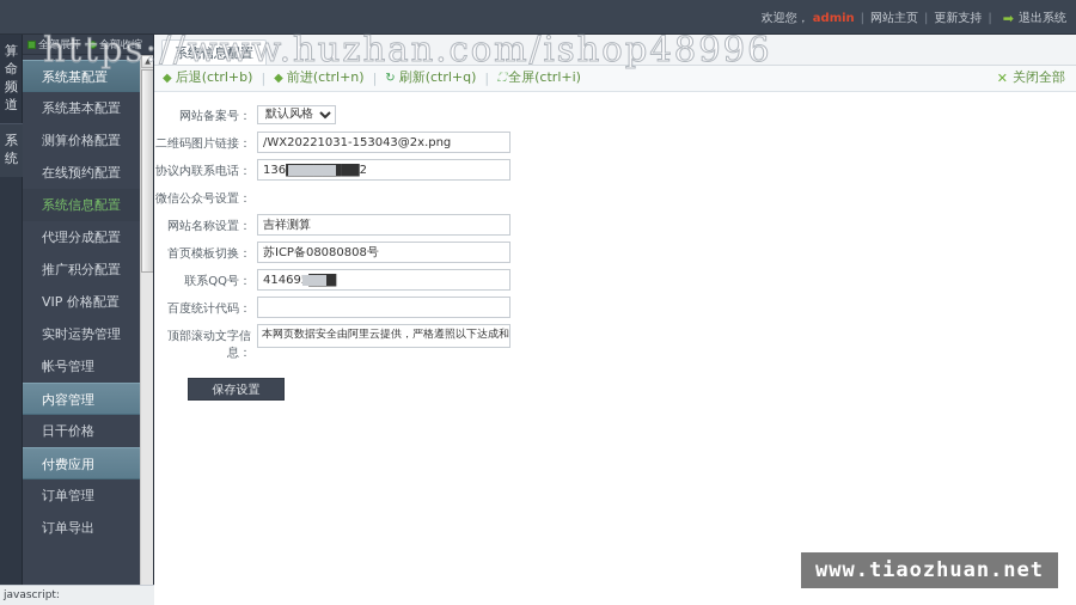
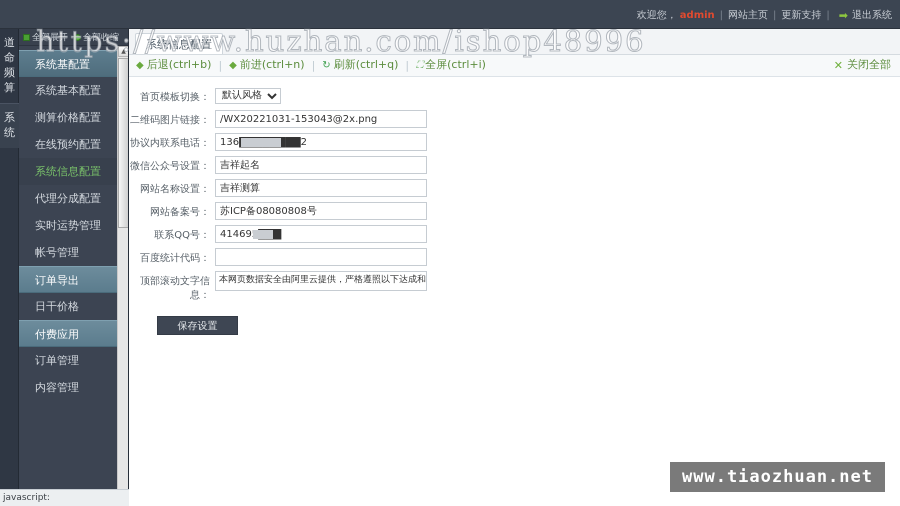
  欢迎您，
  admin
  |
  网站主页
  |
  更新支持
  |
  ➡
  退出系统
- 算
+ 道
  命
  频
- 道
+ 算
  系
  统
  全部展开
  全部收缩
  系统基配置
  系统基本配置
  测算价格配置
  在线预约配置
  系统信息配置
  代理分成配置
- 推广积分配置
- VIP 价格配置
  实时运势管理
  帐号管理
- 内容管理
+ 订单导出
  日干价格
  付费应用
  订单管理
- 订单导出
+ 内容管理
  系统信息配置
  ◆
  后退(ctrl+b)
  |
  ◆
  前进(ctrl+n)
  |
  ↻
  刷新(ctrl+q)
  |
  ⛶
  全屏(ctrl+i)
  ✕
  关闭全部
- 网站备案号：
+ 首页模板切换：
  默认风格
  二维码图片链接：
  /WX20221031-153043@2x.png
  协议内联系电话：
  微信公众号设置：
+ 吉祥起名
  网站名称设置：
  吉祥测算
- 首页模板切换：
+ 网站备案号：
  苏ICP备08080808号
  联系QQ号：
  百度统计代码：
  顶部滚动文字信息：
  保存设置
  javascript:
  https://www.huzhan.com/ishop48996
  www.tiaozhuan.net
